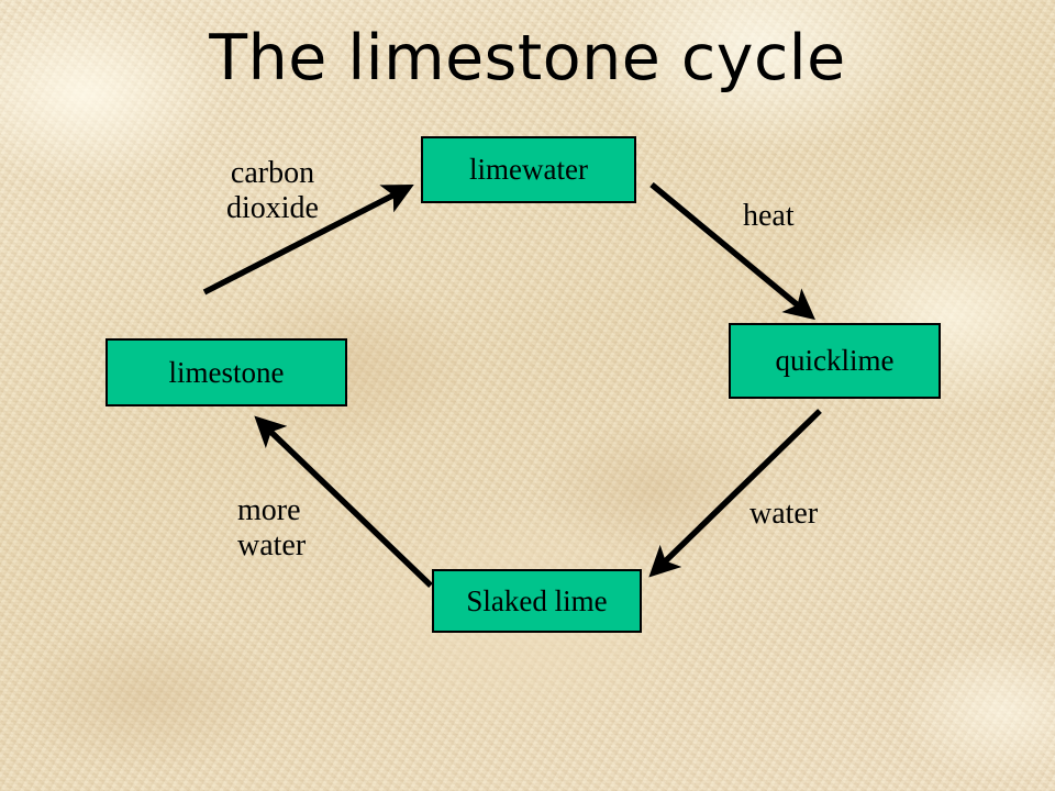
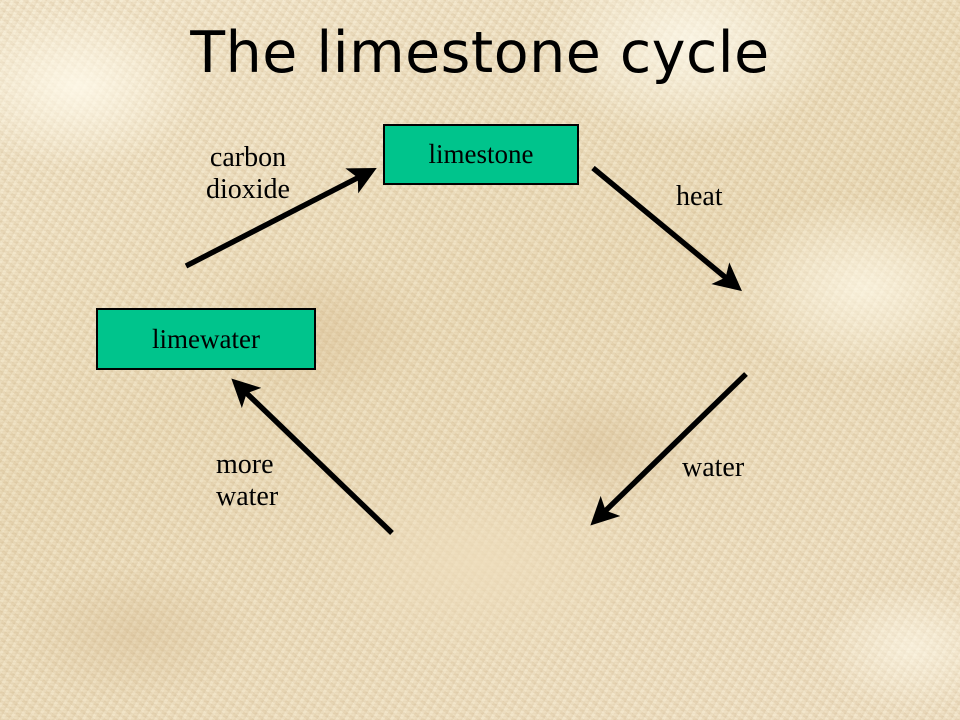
  The limestone cycle
- limewater
+ limestone
- quicklime
- limestone
+ limewater
- Slaked lime
  carbon
  dioxide
  heat
  water
  more
  water
